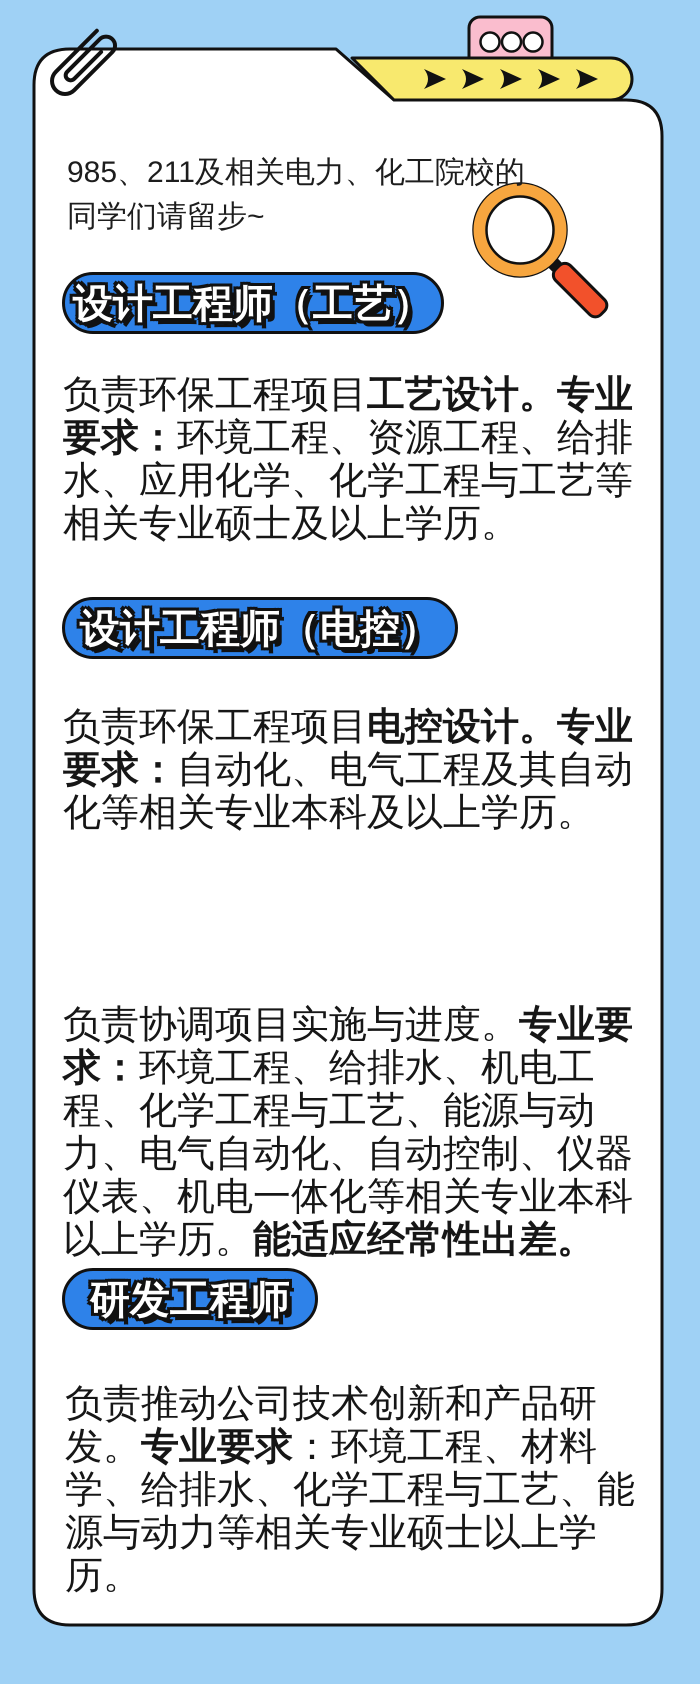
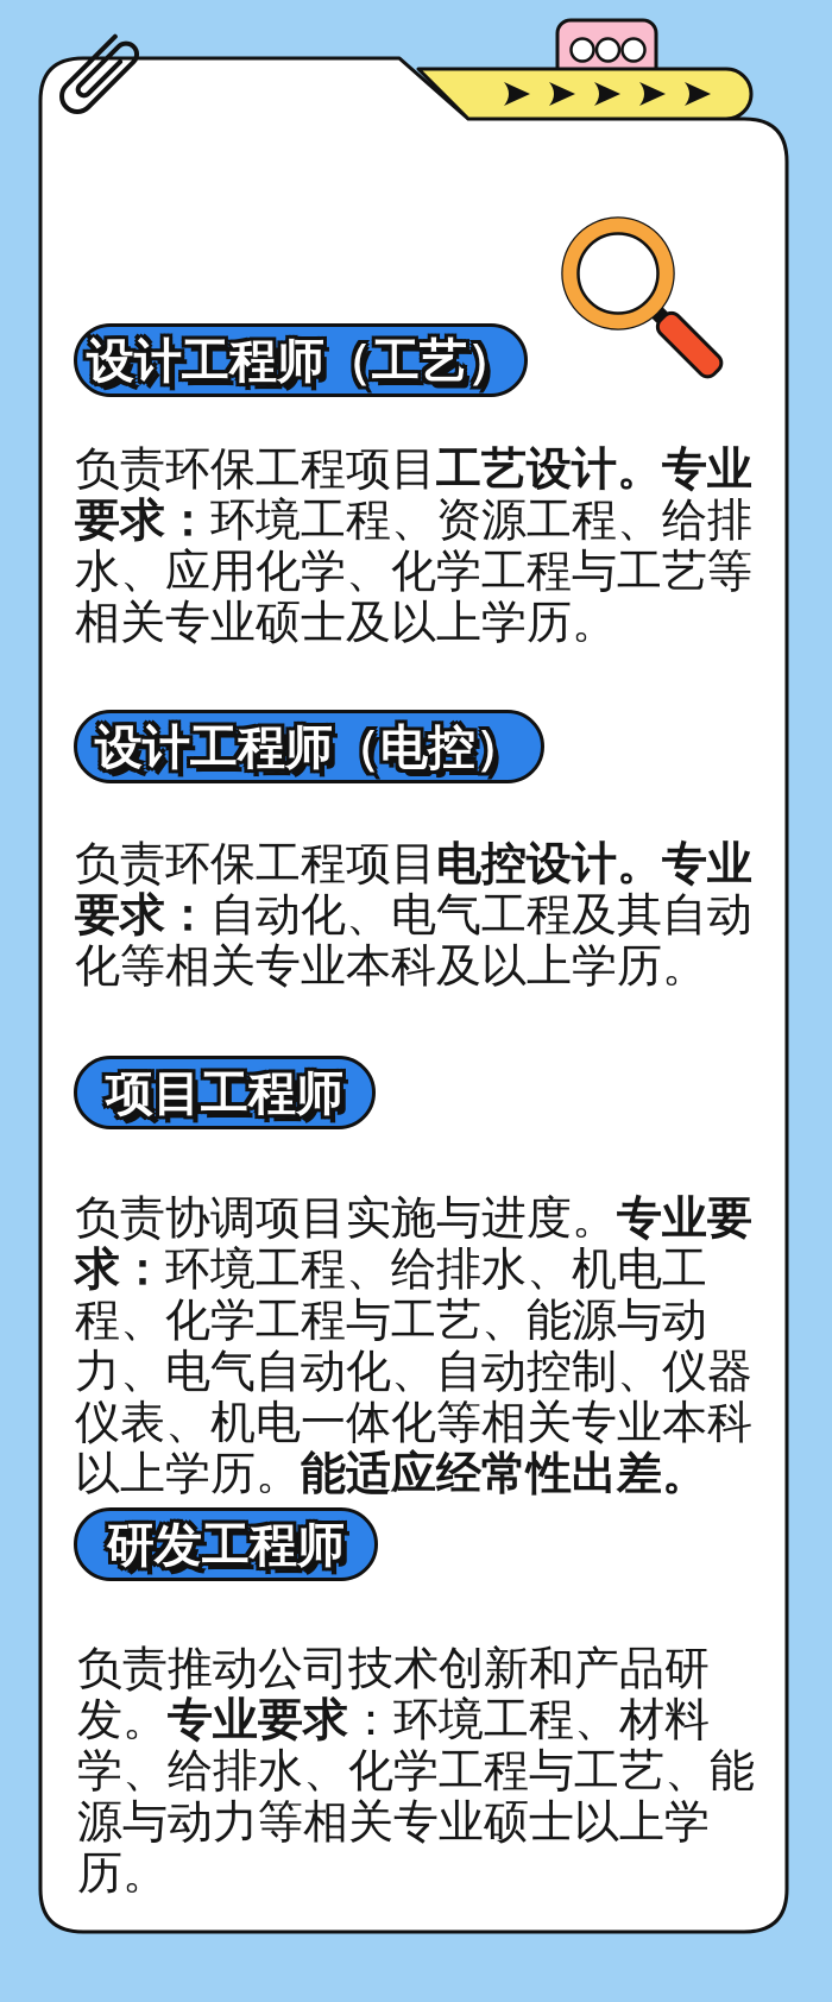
- 985、211及相关电力、化工院校的
- 同学们请留步~
  设计工程师（工艺）
  负责环保工程项目工艺设计。专业要求：环境工程、资源工程、给排水、应用化学、化学工程与工艺等相关专业硕士及以上学历。
  设计工程师（电控）
  负责环保工程项目电控设计。专业要求：自动化、电气工程及其自动化等相关专业本科及以上学历。
+ 项目工程师
  负责协调项目实施与进度。专业要求：环境工程、给排水、机电工程、化学工程与工艺、能源与动力、电气自动化、自动控制、仪器仪表、机电一体化等相关专业本科以上学历。能适应经常性出差。
  研发工程师
  负责推动公司技术创新和产品研发。专业要求：环境工程、材料学、给排水、化学工程与工艺、能源与动力等相关专业硕士以上学历。
